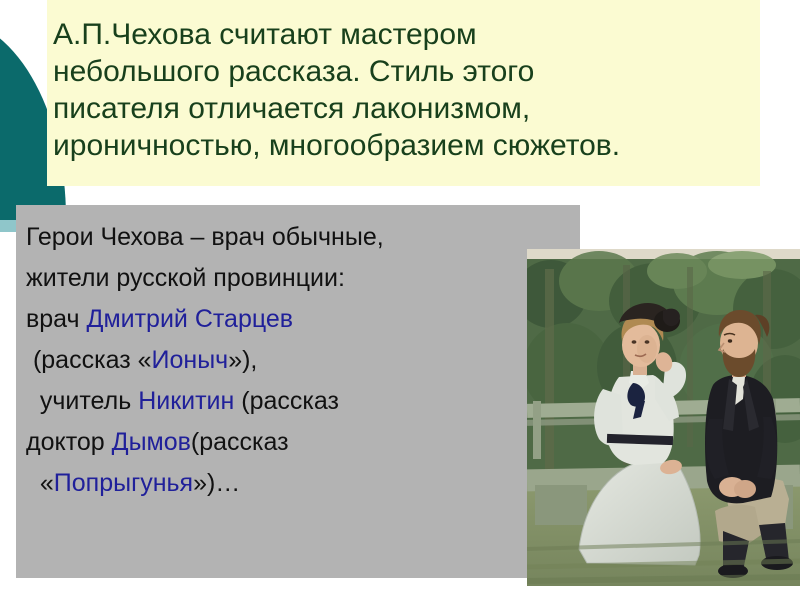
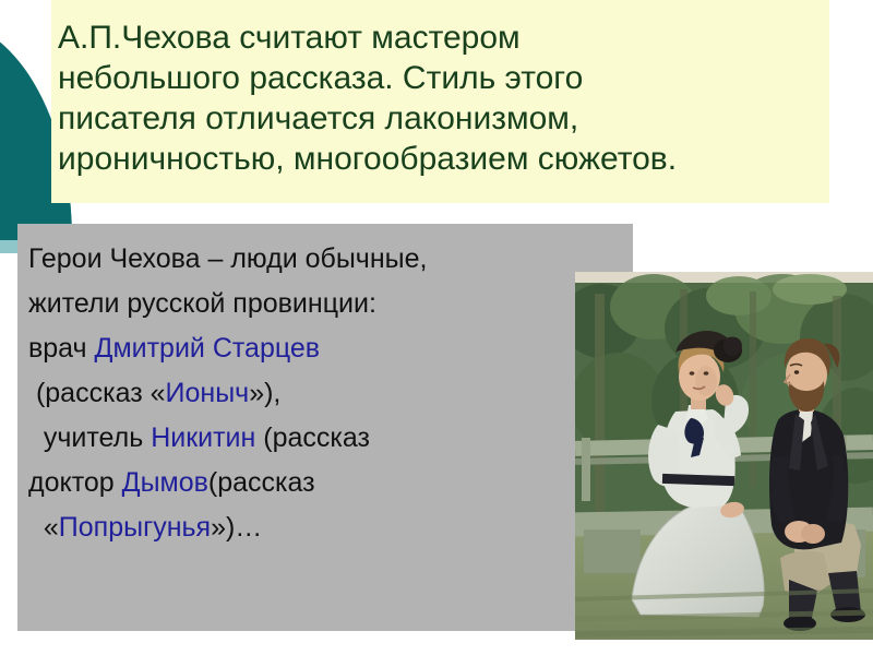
  А.П.Чехова считают мастером
  небольшого рассказа. Стиль этого
  писателя отличается лаконизмом,
  ироничностью, многообразием сюжетов.
- Герои Чехова – врач обычные,
+ Герои Чехова – люди обычные,
  жители русской провинции:
  врач Дмитрий Старцев
  (рассказ «Ионыч»),
  учитель Никитин (рассказ
  доктор Дымов(рассказ
  «Попрыгунья»)…
